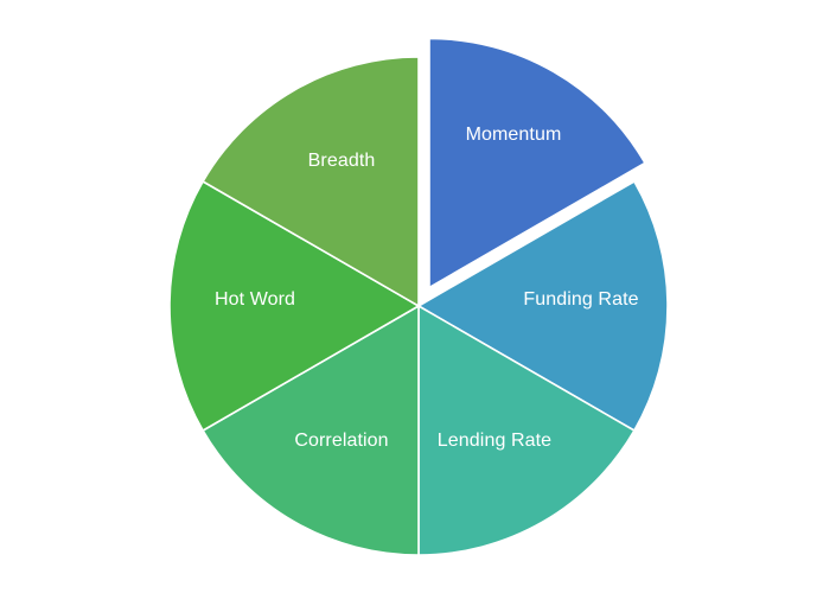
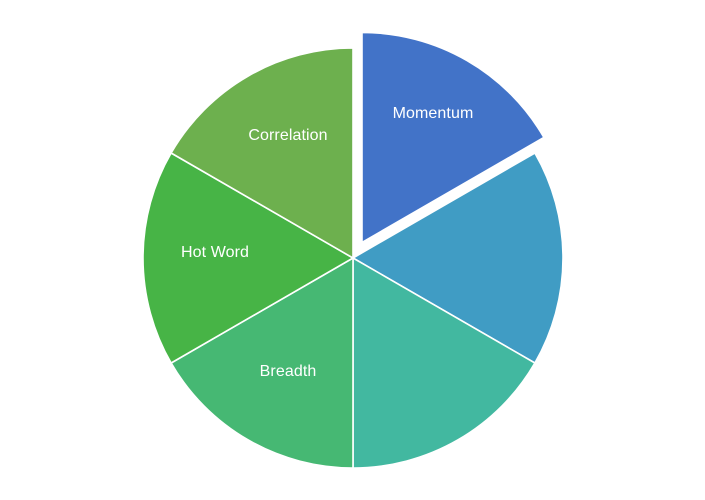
  Momentum
- Funding Rate
- Lending Rate
- Correlation
+ Breadth
  Hot Word
- Breadth
+ Correlation
